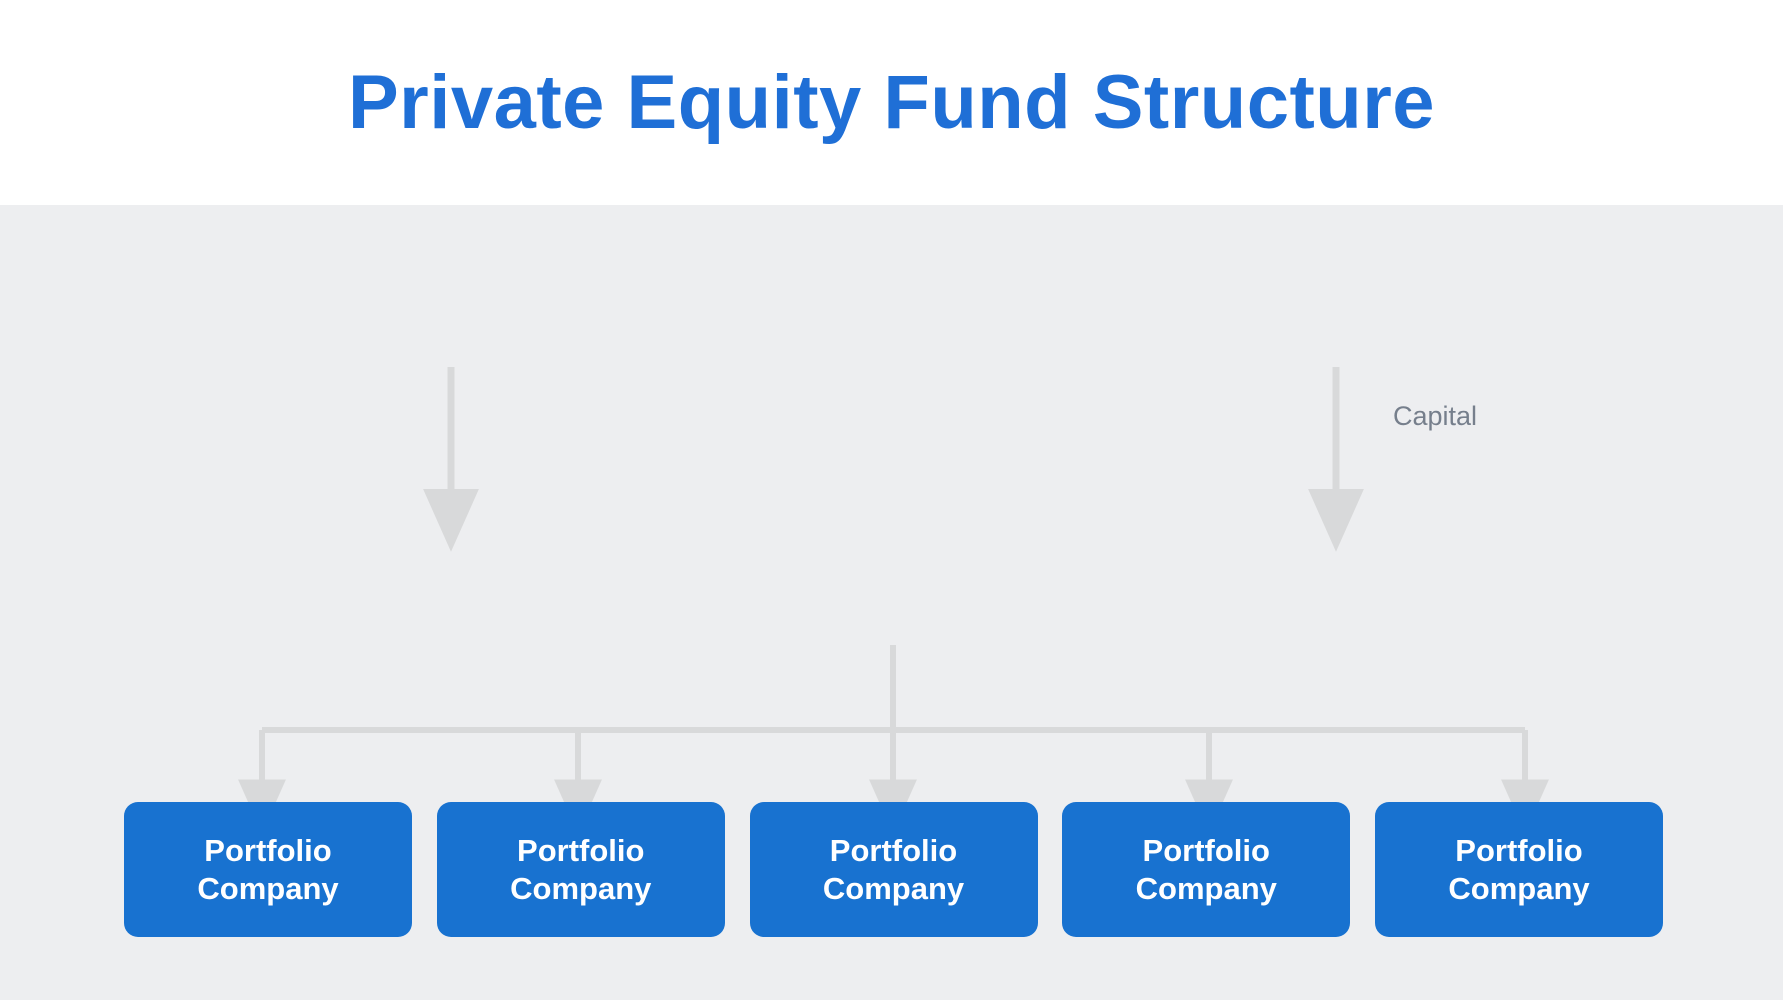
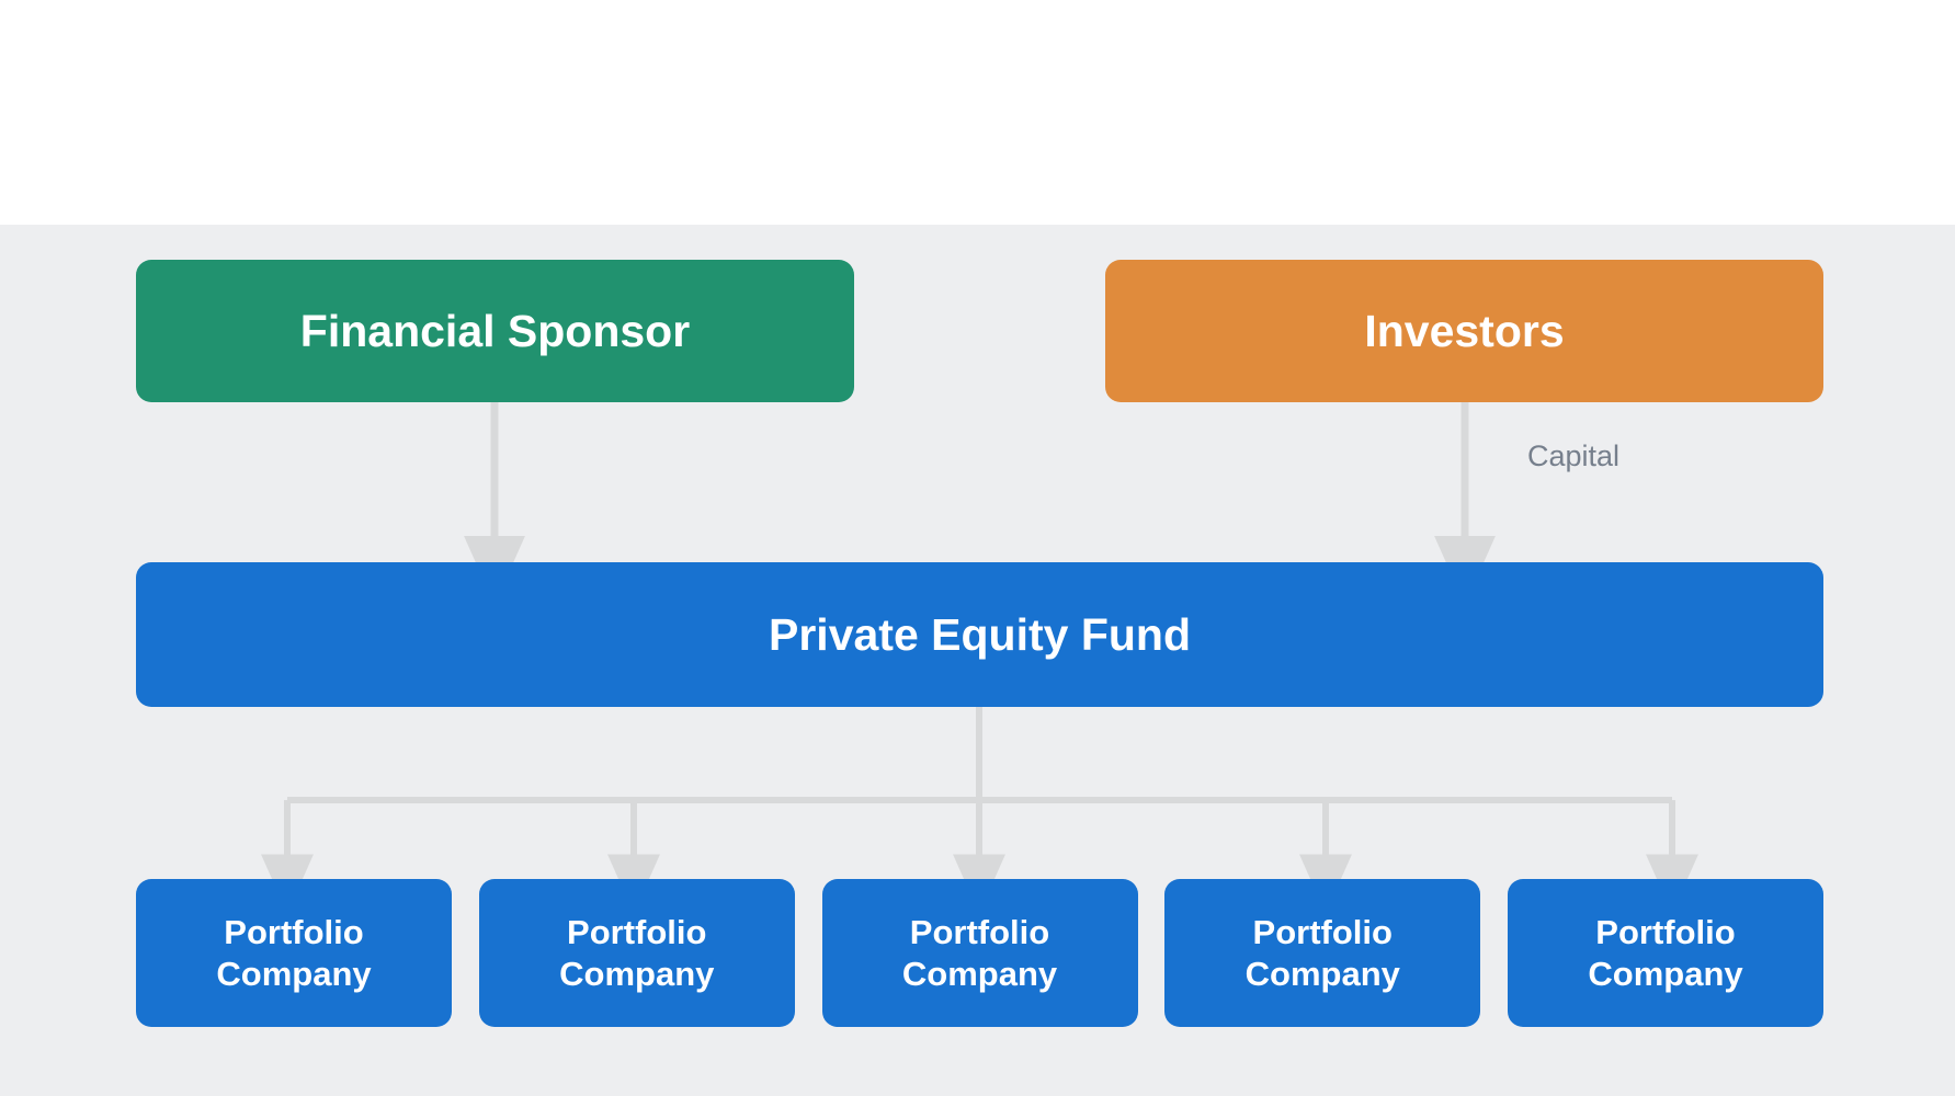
- Private Equity Fund Structure
  Capital
+ Financial Sponsor
+ Investors
+ Private Equity Fund
  Portfolio
  Company
  Portfolio
  Company
  Portfolio
  Company
  Portfolio
  Company
  Portfolio
  Company
